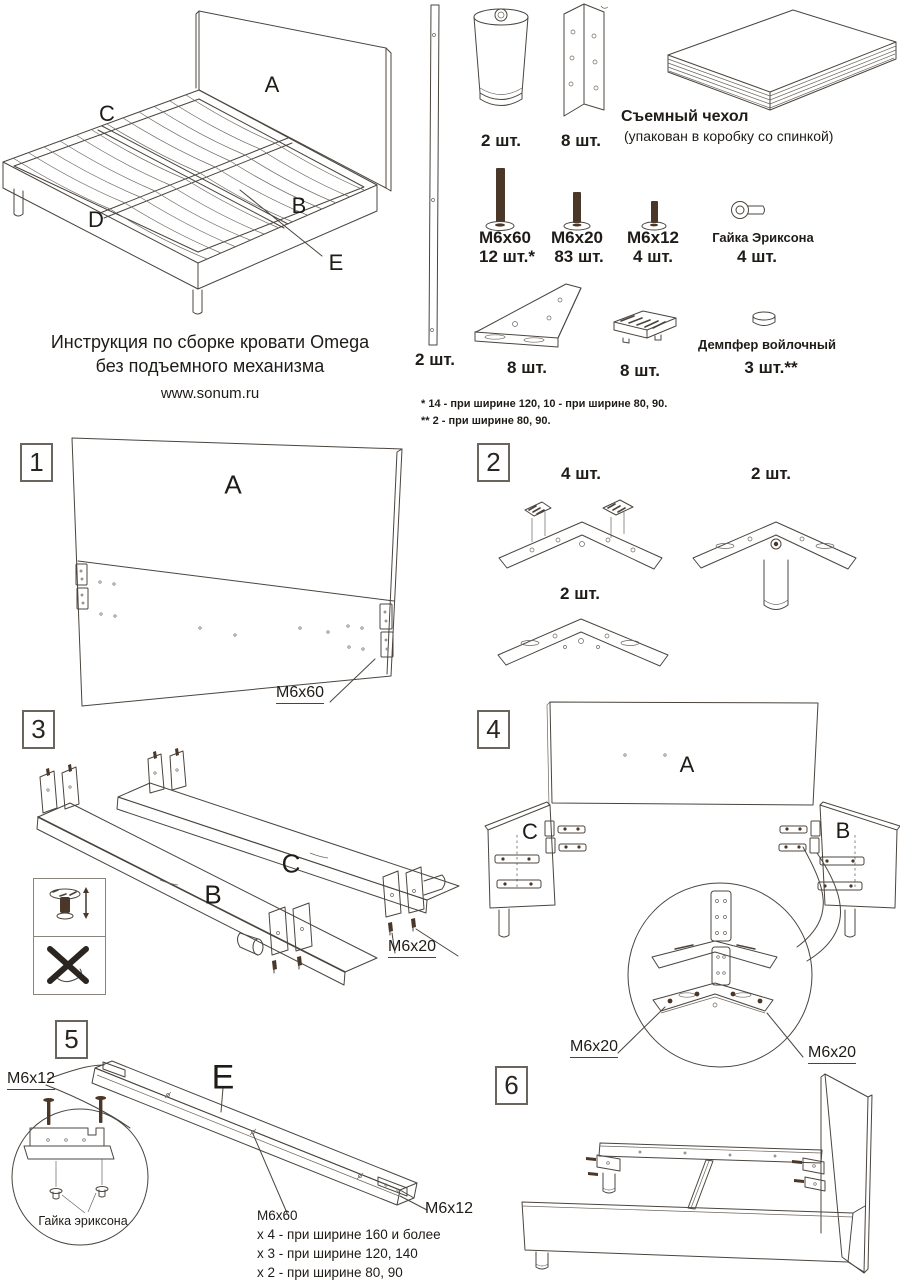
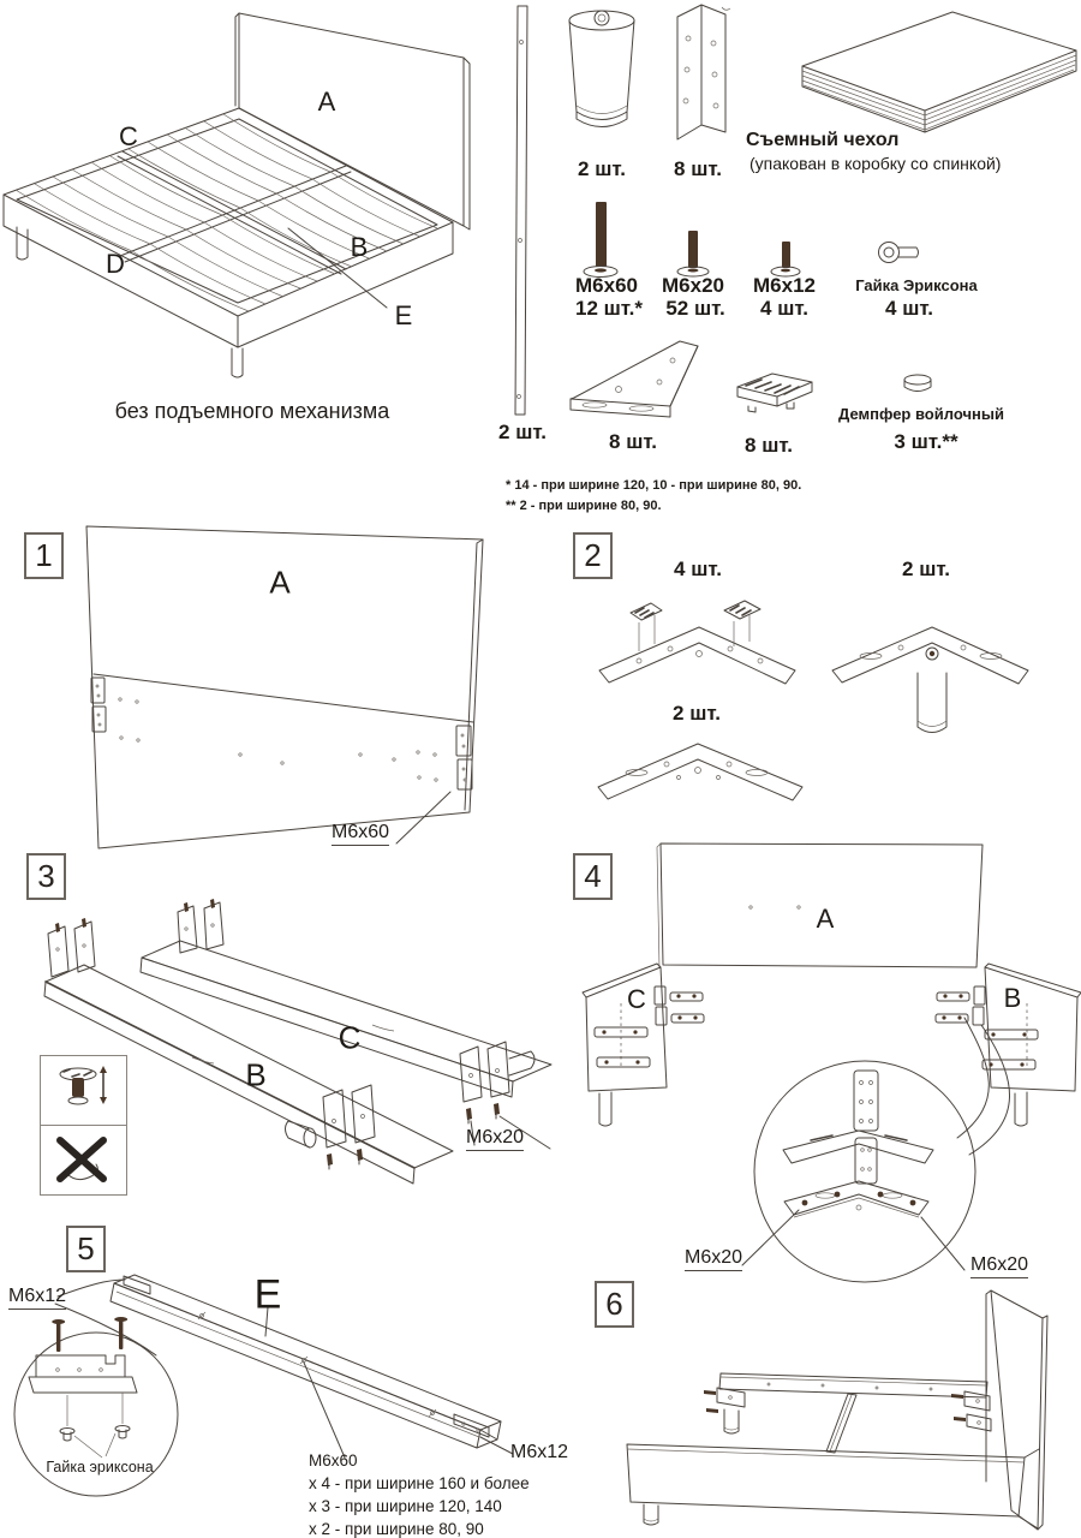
  A
  C
  B
  D
  E
- Инструкция по сборке кровати Omega
  без подъемного механизма
- www.sonum.ru
  2 шт.
  2 шт.
  8 шт.
  Съемный чехол
  (упакован в коробку со спинкой)
  М6х60
  12 шт.*
  М6х20
- 83 шт.
+ 52 шт.
  М6х12
  4 шт.
  Гайка Эриксона
  4 шт.
  8 шт.
  8 шт.
  Демпфер войлочный
  3 шт.**
  * 14 - при ширине 120, 10 - при ширине 80, 90.
  ** 2 - при ширине 80, 90.
  1
  A
  М6х60
  2
  4 шт.
  2 шт.
  2 шт.
  3
  B
  C
  М6х20
  4
  A
  C
  B
  М6х20
  М6х20
  5
  E
  М6х12
  М6х12
  Гайка эриксона
  М6х60
  х 4 - при ширине 160 и более
  х 3 - при ширине 120, 140
  х 2 - при ширине 80, 90
  6
